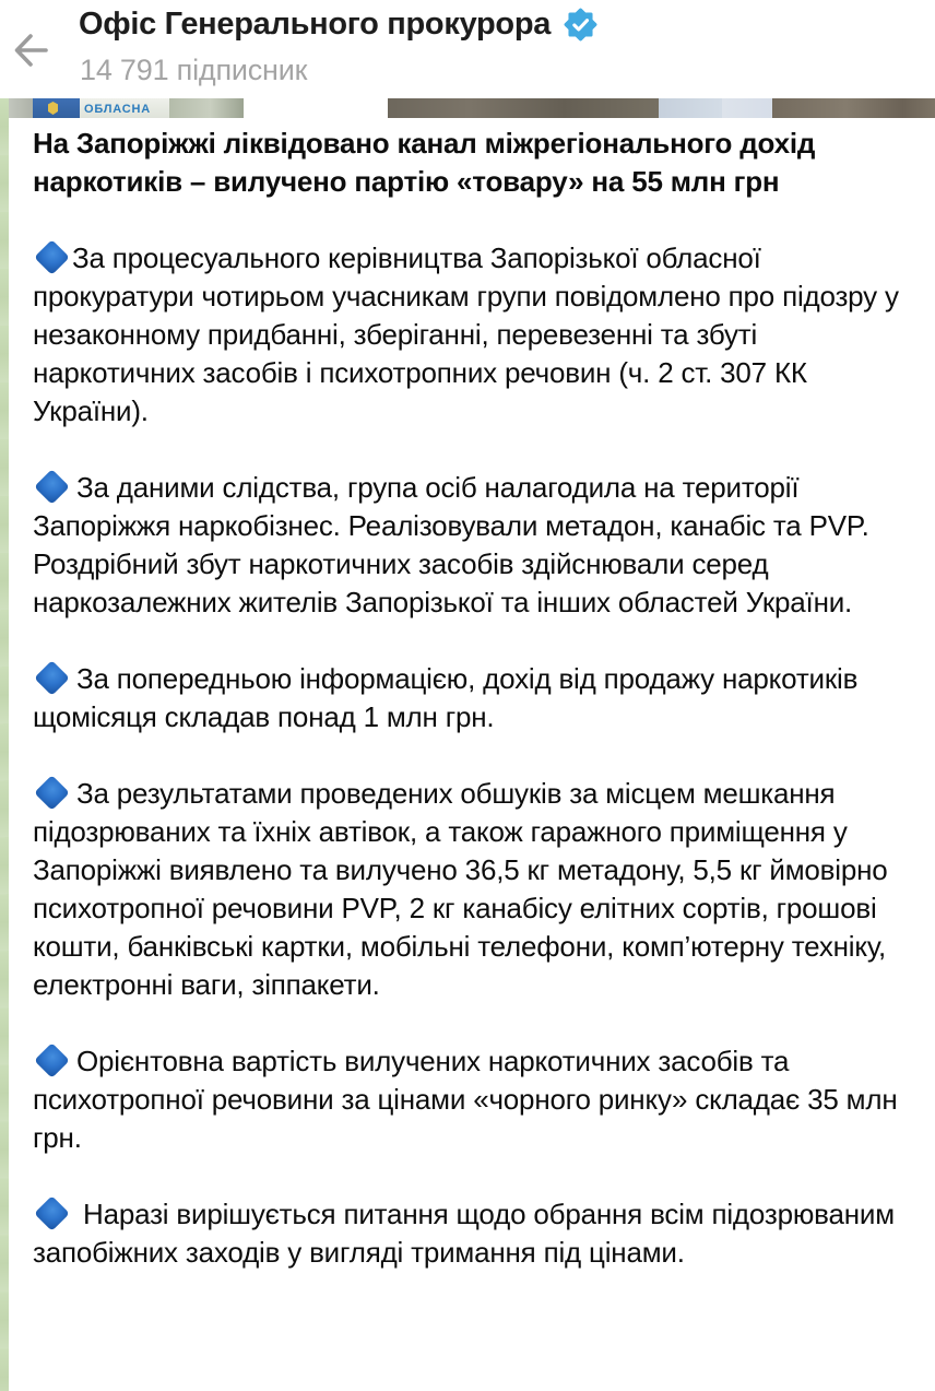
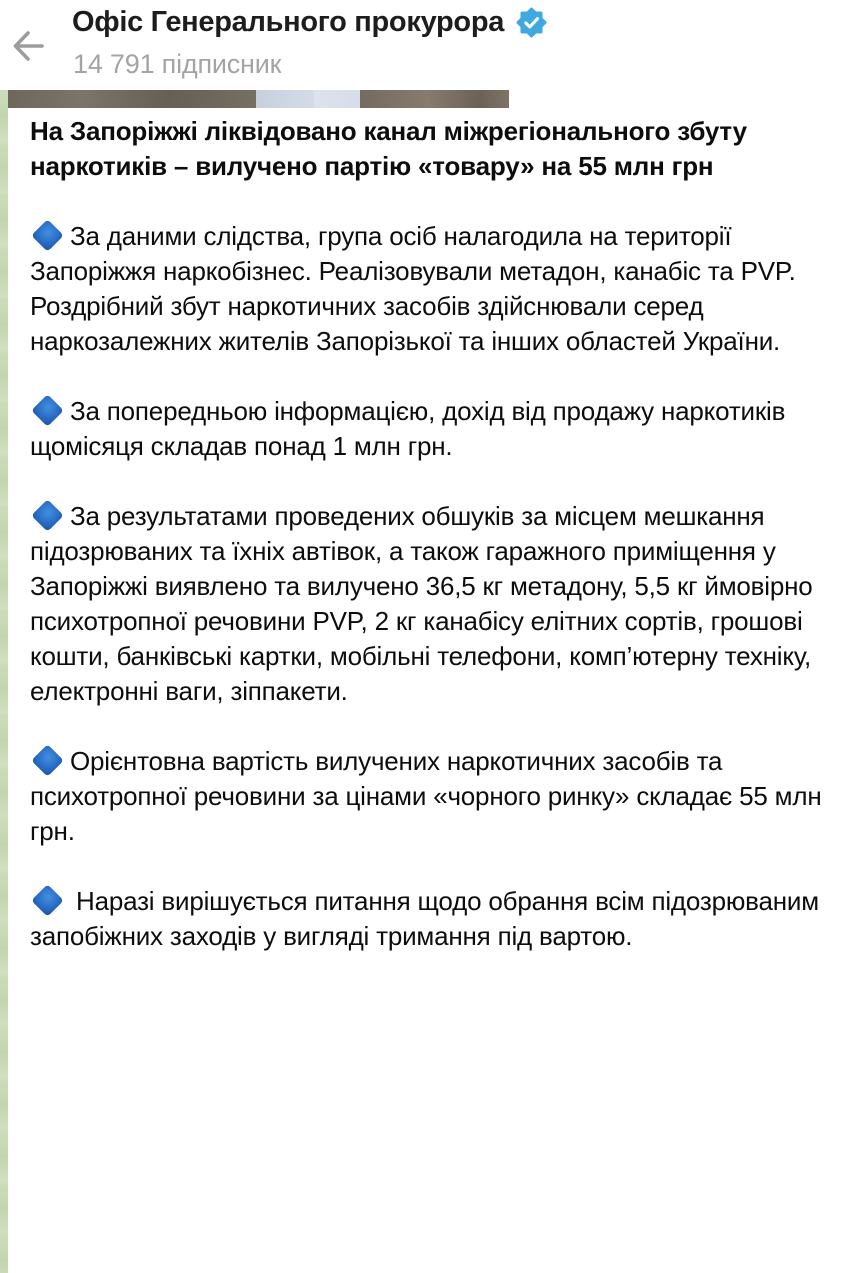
  Офіс Генерального прокурора
  14 791 підписник
- ОБЛАСНА
- На Запоріжжі ліквідовано канал міжрегіонального дохід наркотиків – вилучено партію «товару» на 55 млн грн
+ На Запоріжжі ліквідовано канал міжрегіонального збуту наркотиків – вилучено партію «товару» на 55 млн грн
- За процесуального керівництва Запорізької обласної прокуратури чотирьом учасникам групи повідомлено про підозру у незаконному придбанні, зберіганні, перевезенні та збуті наркотичних засобів і психотропних речовин (ч. 2 ст. 307 КК України).
  За даними слідства, група осіб налагодила на території Запоріжжя наркобізнес. Реалізовували метадон, канабіс та PVP. Роздрібний збут наркотичних засобів здійснювали серед наркозалежних жителів Запорізької та інших областей України.
  За попередньою інформацією, дохід від продажу наркотиків щомісяця складав понад 1 млн грн.
  За результатами проведених обшуків за місцем мешкання підозрюваних та їхніх автівок, а також гаражного приміщення у Запоріжжі виявлено та вилучено 36,5 кг метадону, 5,5 кг ймовірно психотропної речовини PVP, 2 кг канабісу елітних сортів, грошові кошти, банківські картки, мобільні телефони, комп’ютерну техніку, електронні ваги, зіппакети.
- Орієнтовна вартість вилучених наркотичних засобів та психотропної речовини за цінами «чорного ринку» складає 35 млн грн.
+ Орієнтовна вартість вилучених наркотичних засобів та психотропної речовини за цінами «чорного ринку» складає 55 млн грн.
- Наразі вирішується питання щодо обрання всім підозрюваним запобіжних заходів у вигляді тримання під цінами.
+ Наразі вирішується питання щодо обрання всім підозрюваним запобіжних заходів у вигляді тримання під вартою.
